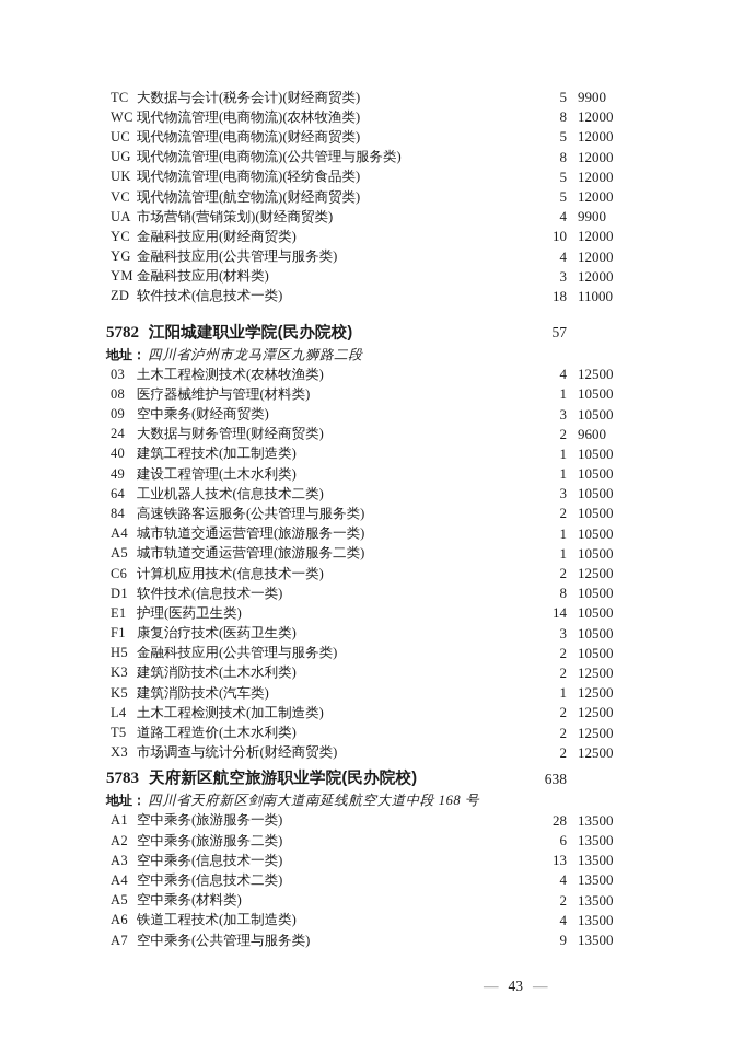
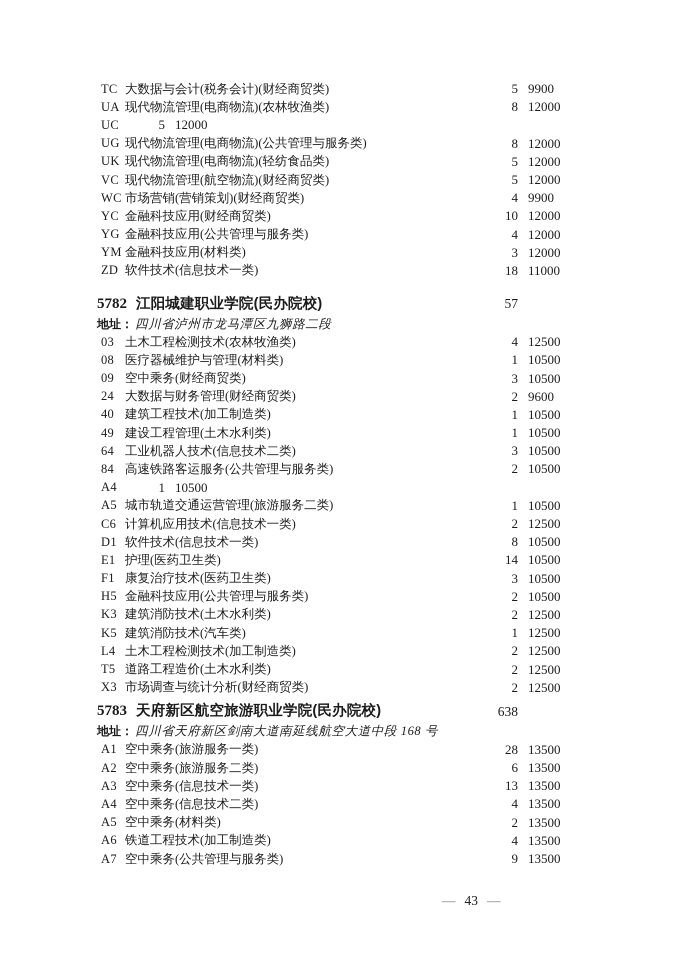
  TC
  大数据与会计(税务会计)(财经商贸类)
  5
  9900
- WC
+ UA
  现代物流管理(电商物流)(农林牧渔类)
  8
  12000
  UC
- 现代物流管理(电商物流)(财经商贸类)
  5
  12000
  UG
  现代物流管理(电商物流)(公共管理与服务类)
  8
  12000
  UK
  现代物流管理(电商物流)(轻纺食品类)
  5
  12000
  VC
  现代物流管理(航空物流)(财经商贸类)
  5
  12000
- UA
+ WC
  市场营销(营销策划)(财经商贸类)
  4
  9900
  YC
  金融科技应用(财经商贸类)
  10
  12000
  YG
  金融科技应用(公共管理与服务类)
  4
  12000
  YM
  金融科技应用(材料类)
  3
  12000
  ZD
  软件技术(信息技术一类)
  18
  11000
  5782
  江阳城建职业学院(民办院校)
  57
  地址：
  四川省泸州市龙马潭区九狮路二段
  03
  土木工程检测技术(农林牧渔类)
  4
  12500
  08
  医疗器械维护与管理(材料类)
  1
  10500
  09
  空中乘务(财经商贸类)
  3
  10500
  24
  大数据与财务管理(财经商贸类)
  2
  9600
  40
  建筑工程技术(加工制造类)
  1
  10500
  49
  建设工程管理(土木水利类)
  1
  10500
  64
  工业机器人技术(信息技术二类)
  3
  10500
  84
  高速铁路客运服务(公共管理与服务类)
  2
  10500
  A4
- 城市轨道交通运营管理(旅游服务一类)
  1
  10500
  A5
  城市轨道交通运营管理(旅游服务二类)
  1
  10500
  C6
  计算机应用技术(信息技术一类)
  2
  12500
  D1
  软件技术(信息技术一类)
  8
  10500
  E1
  护理(医药卫生类)
  14
  10500
  F1
  康复治疗技术(医药卫生类)
  3
  10500
  H5
  金融科技应用(公共管理与服务类)
  2
  10500
  K3
  建筑消防技术(土木水利类)
  2
  12500
  K5
  建筑消防技术(汽车类)
  1
  12500
  L4
  土木工程检测技术(加工制造类)
  2
  12500
  T5
  道路工程造价(土木水利类)
  2
  12500
  X3
  市场调查与统计分析(财经商贸类)
  2
  12500
  5783
  天府新区航空旅游职业学院(民办院校)
  638
  地址：
  四川省天府新区剑南大道南延线航空大道中段 168 号
  A1
  空中乘务(旅游服务一类)
  28
  13500
  A2
  空中乘务(旅游服务二类)
  6
  13500
  A3
  空中乘务(信息技术一类)
  13
  13500
  A4
  空中乘务(信息技术二类)
  4
  13500
  A5
  空中乘务(材料类)
  2
  13500
  A6
  铁道工程技术(加工制造类)
  4
  13500
  A7
  空中乘务(公共管理与服务类)
  9
  13500
  — 43 —
